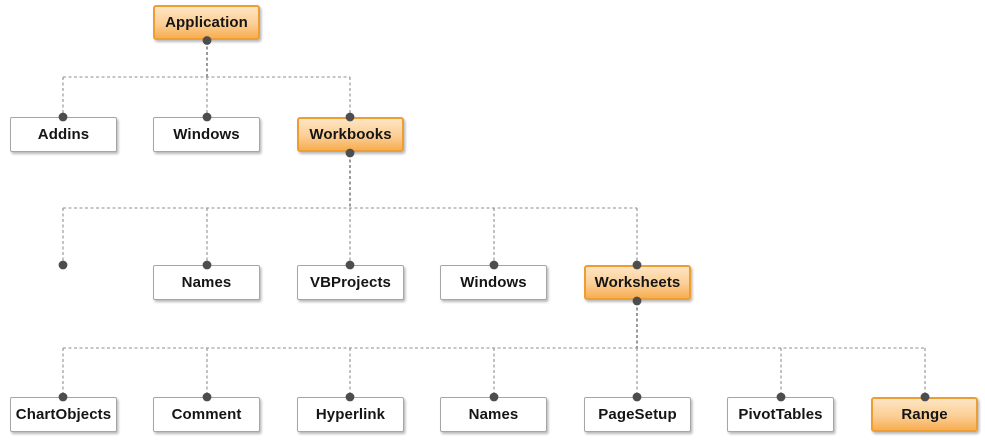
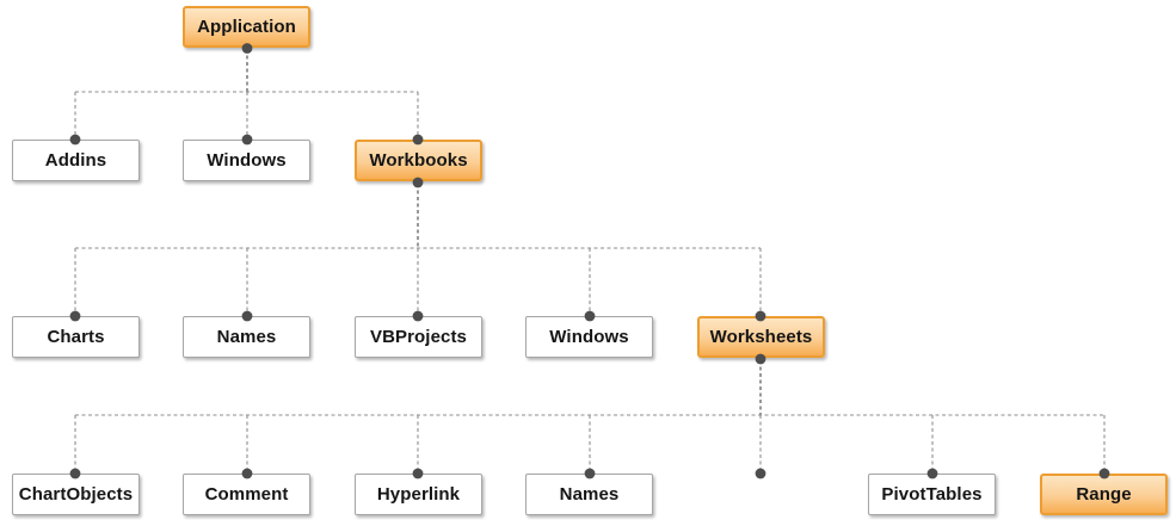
  Application
  Addins
  Windows
  Workbooks
+ Charts
  Names
  VBProjects
  Windows
  Worksheets
  ChartObjects
  Comment
  Hyperlink
  Names
- PageSetup
  PivotTables
  Range
